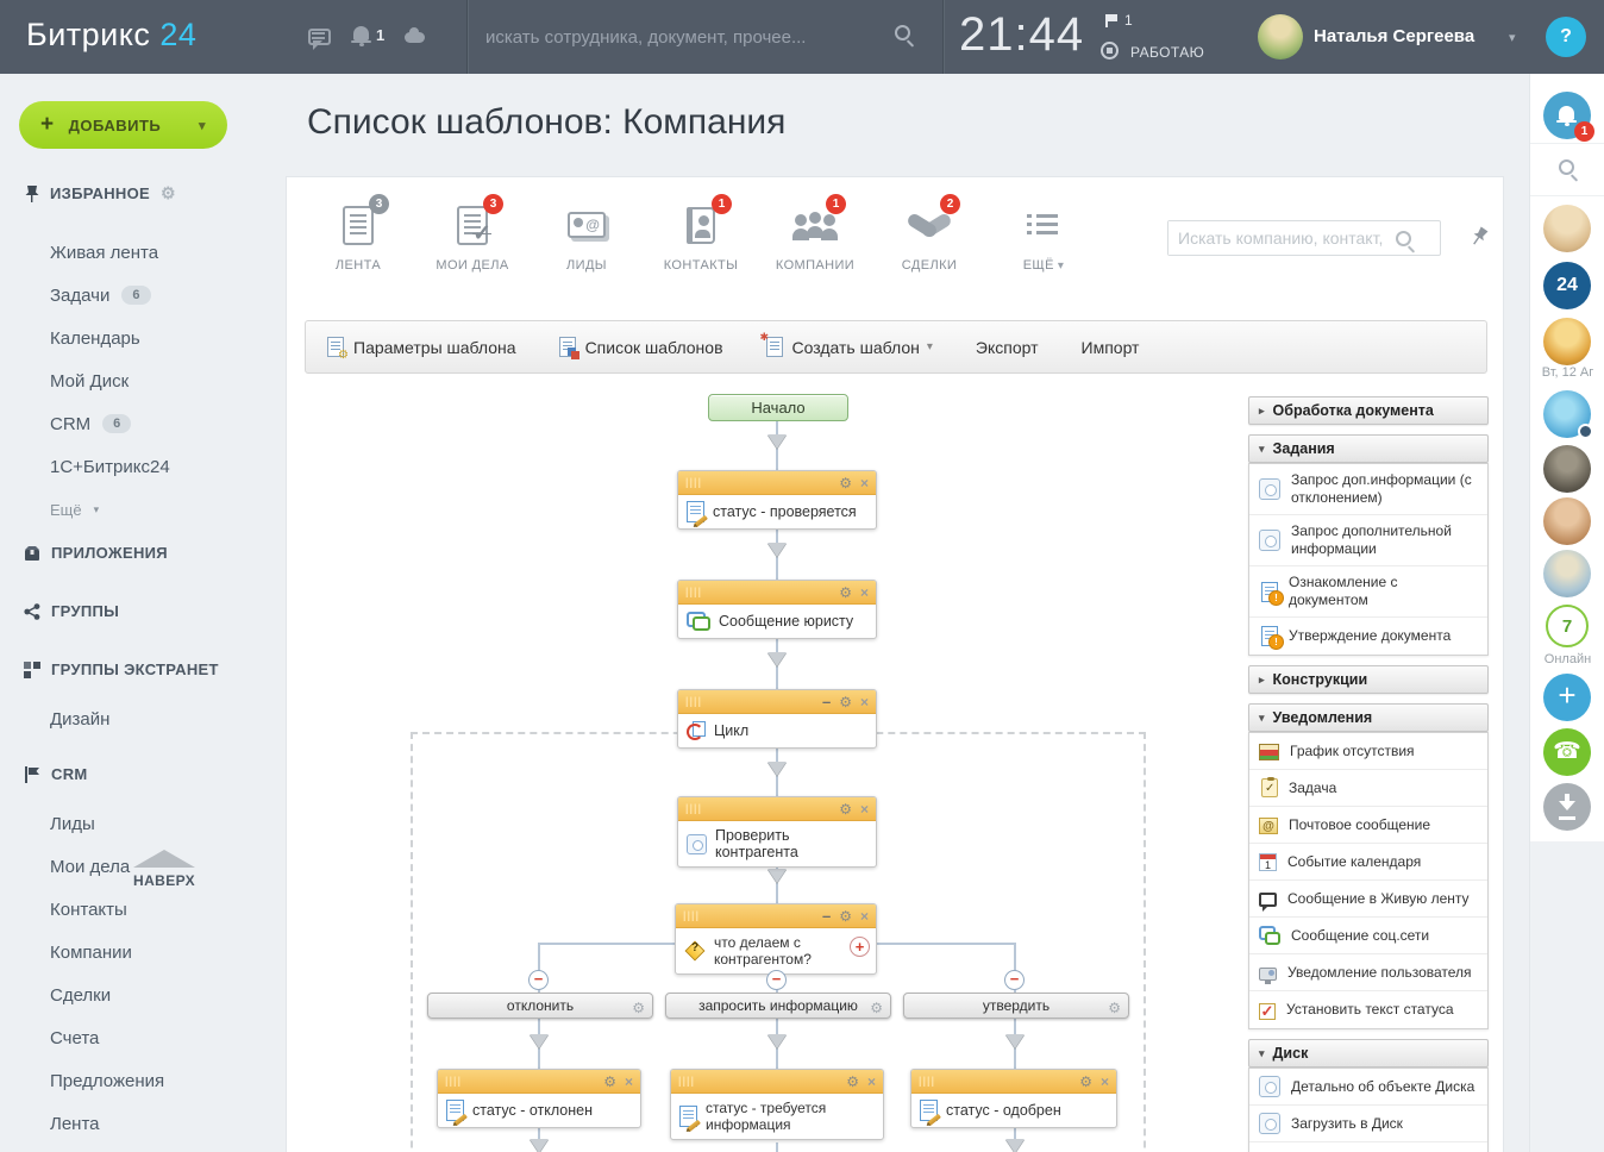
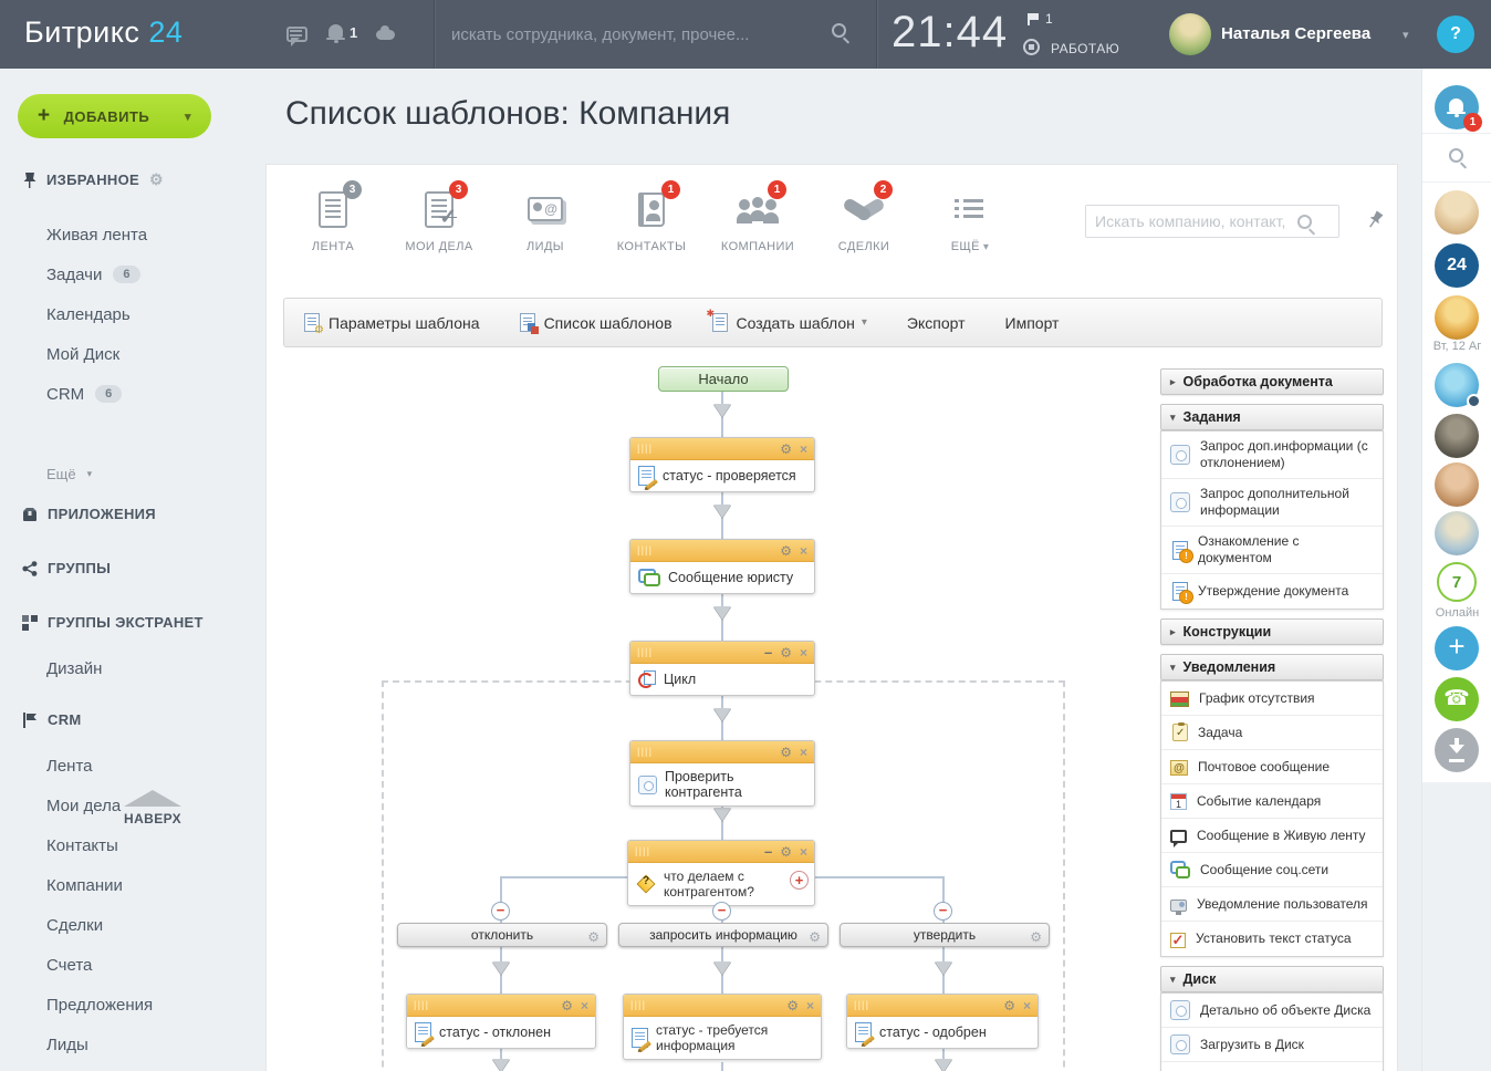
  Битрикс 24
  1
  искать сотрудника, документ, прочее...
  21:44
  1
  РАБОТАЮ
  Наталья Сергеева
  ▾
  ?
  +
  ДОБАВИТЬ
  ▾
  ИЗБРАННОЕ
  ⚙
  Живая лента
  Задачи
  6
  Календарь
  Мой Диск
  CRM
  6
- 1С+Битрикс24
  Ещё
  ▾
  ПРИЛОЖЕНИЯ
  ГРУППЫ
  ГРУППЫ ЭКСТРАНЕТ
  Дизайн
  CRM
- Лиды
+ Лента
  Мои дела
  Контакты
  Компании
  Сделки
  Счета
  Предложения
- Лента
+ Лиды
  НАВЕРХ
  Список шаблонов: Компания
  3
  ЛЕНТА
  ✓
  3
  МОИ ДЕЛА
  @
  ЛИДЫ
  1
  КОНТАКТЫ
  1
  КОМПАНИИ
  2
  СДЕЛКИ
  ЕЩЁ ▾
  Искать компанию, контакт,
  Параметры шаблона
  Список шаблонов
  Создать шаблон
  ▾
  Экспорт
  Импорт
  Начало
  ||||
  ⚙
  ×
  статус - проверяется
  ||||
  ⚙
  ×
  Сообщение юристу
  ||||
  –
  ⚙
  ×
  Цикл
  ||||
  ⚙
  ×
  Проверить контрагента
  ||||
  –
  ⚙
  ×
  ?
  что делаем с контрагентом?
  +
  −
  −
  −
  отклонить
  ⚙
  запросить информацию
  ⚙
  утвердить
  ⚙
  ||||
  ⚙
  ×
  статус - отклонен
  ||||
  ⚙
  ×
  статус - требуется информация
  ||||
  ⚙
  ×
  статус - одобрен
  ▸
  Обработка документа
  ▾
  Задания
  Запрос доп.информации (с отклонением)
  Запрос дополнительной информации
  Ознакомление с документом
  Утверждение документа
  ▸
  Конструкции
  ▾
  Уведомления
  График отсутствия
  Задача
  @
  Почтовое сообщение
  1
  Событие календаря
  Сообщение в Живую ленту
  Сообщение соц.сети
  Уведомление пользователя
  ✓
  Установить текст статуса
  ▾
  Диск
  Детально об объекте Диска
  Загрузить в Диск
  1
  24
  Вт, 12 Аг
  7
  Онлайн
  +
